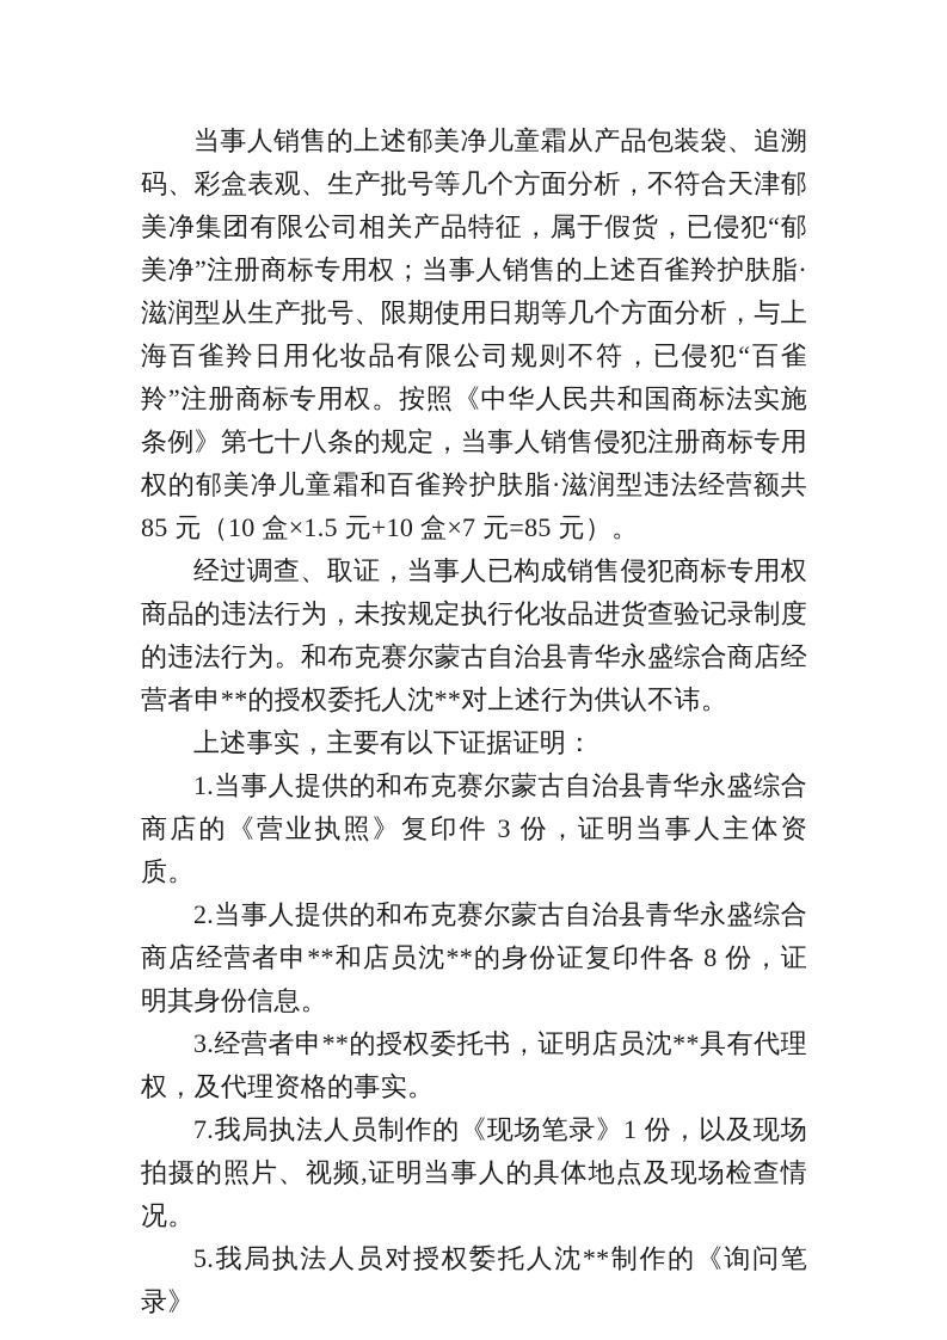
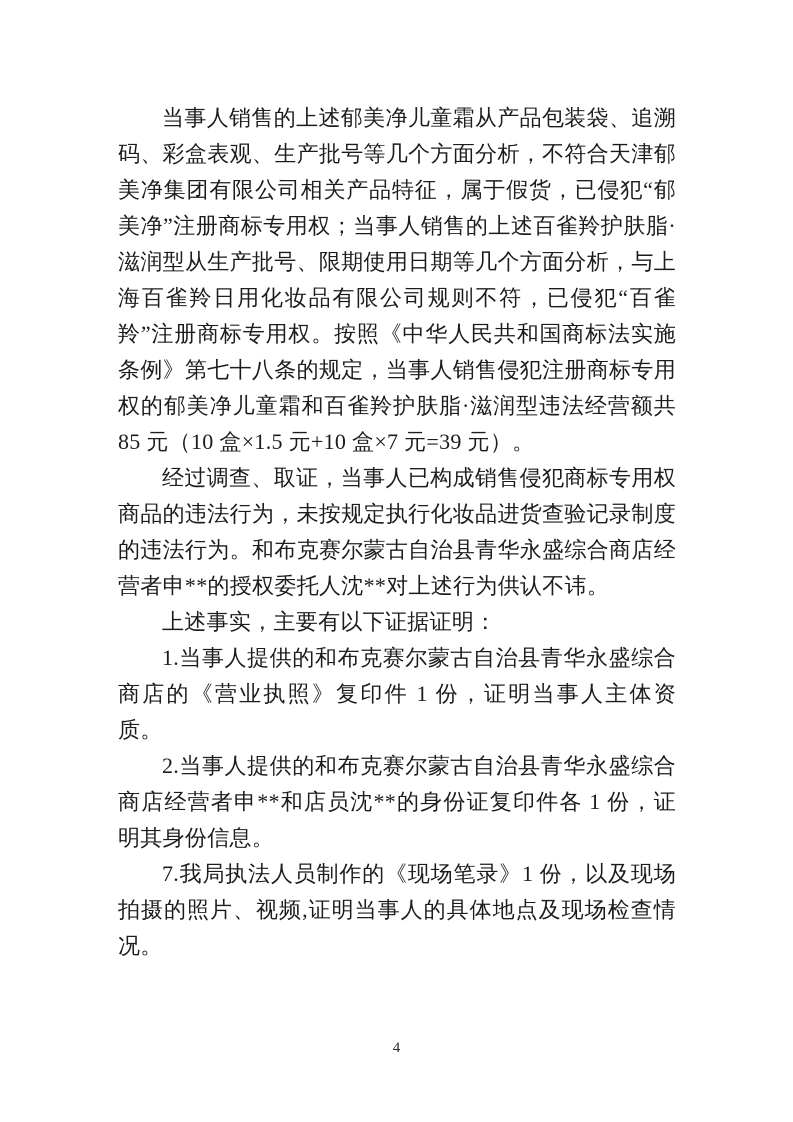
- 当事人销售的上述郁美净儿童霜从产品包装袋、追溯码、彩盒表观、生产批号等几个方面分析，不符合天津郁美净集团有限公司相关产品特征，属于假货，已侵犯“郁美净”注册商标专用权；当事人销售的上述百雀羚护肤脂·滋润型从生产批号、限期使用日期等几个方面分析，与上海百雀羚日用化妆品有限公司规则不符，已侵犯“百雀羚”注册商标专用权。按照《中华人民共和国商标法实施条例》第七十八条的规定，当事人销售侵犯注册商标专用权的郁美净儿童霜和百雀羚护肤脂·滋润型违法经营额共 85 元（10 盒×1.5 元+10 盒×7 元=85 元）。
+ 当事人销售的上述郁美净儿童霜从产品包装袋、追溯码、彩盒表观、生产批号等几个方面分析，不符合天津郁美净集团有限公司相关产品特征，属于假货，已侵犯“郁美净”注册商标专用权；当事人销售的上述百雀羚护肤脂·滋润型从生产批号、限期使用日期等几个方面分析，与上海百雀羚日用化妆品有限公司规则不符，已侵犯“百雀羚”注册商标专用权。按照《中华人民共和国商标法实施条例》第七十八条的规定，当事人销售侵犯注册商标专用权的郁美净儿童霜和百雀羚护肤脂·滋润型违法经营额共 85 元（10 盒×1.5 元+10 盒×7 元=39 元）。
  经过调查、取证，当事人已构成销售侵犯商标专用权商品的违法行为，未按规定执行化妆品进货查验记录制度的违法行为。和布克赛尔蒙古自治县青华永盛综合商店经营者申**的授权委托人沈**对上述行为供认不讳。
  上述事实，主要有以下证据证明：
- 1.当事人提供的和布克赛尔蒙古自治县青华永盛综合商店的《营业执照》复印件 3 份，证明当事人主体资质。
+ 1.当事人提供的和布克赛尔蒙古自治县青华永盛综合商店的《营业执照》复印件 1 份，证明当事人主体资质。
- 2.当事人提供的和布克赛尔蒙古自治县青华永盛综合商店经营者申**和店员沈**的身份证复印件各 8 份，证明其身份信息。
+ 2.当事人提供的和布克赛尔蒙古自治县青华永盛综合商店经营者申**和店员沈**的身份证复印件各 1 份，证明其身份信息。
- 3.经营者申**的授权委托书，证明店员沈**具有代理权，及代理资格的事实。
  7.我局执法人员制作的《现场笔录》1 份，以及现场拍摄的照片、视频,证明当事人的具体地点及现场检查情况。
- 5.我局执法人员对授权委托人沈**制作的《询问笔录》
  4
